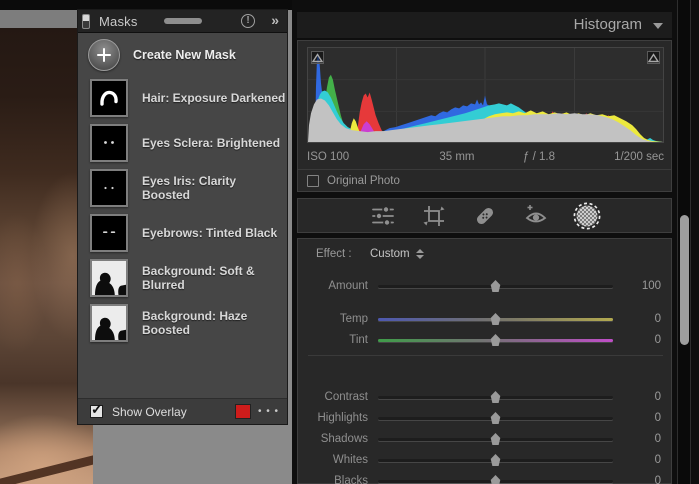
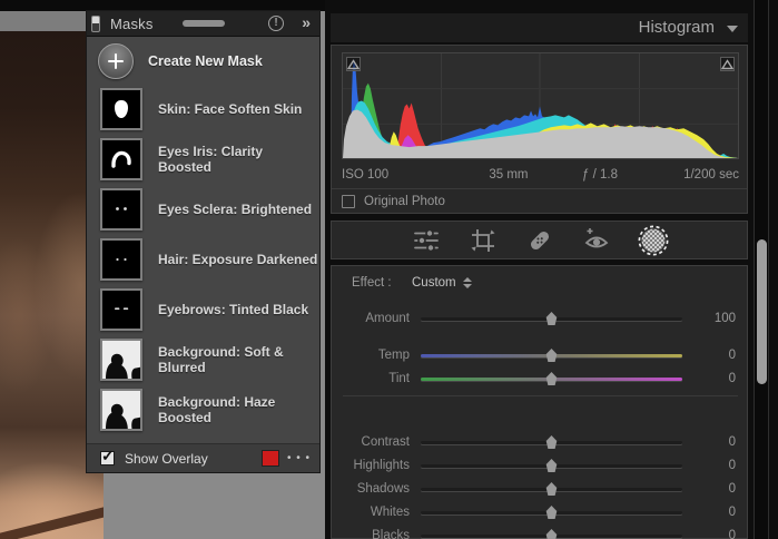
  Masks
  !
  »
  Create New Mask
+ Skin: Face Soften Skin
- Hair: Exposure Darkened
+ Eyes Iris: Clarity Boosted
  Eyes Sclera: Brightened
- Eyes Iris: Clarity Boosted
+ Hair: Exposure Darkened
  Eyebrows: Tinted Black
  Background: Soft & Blurred
  Background: Haze Boosted
  ✓
  Show Overlay
  • • •
  Histogram
  ISO 100
  35 mm
  ƒ / 1.8
  1/200 sec
  Original Photo
  Effect :
  Custom
  Amount
  100
  Temp
  0
  Tint
  0
  Contrast
  0
  Highlights
  0
  Shadows
  0
  Whites
  0
  Blacks
  0
